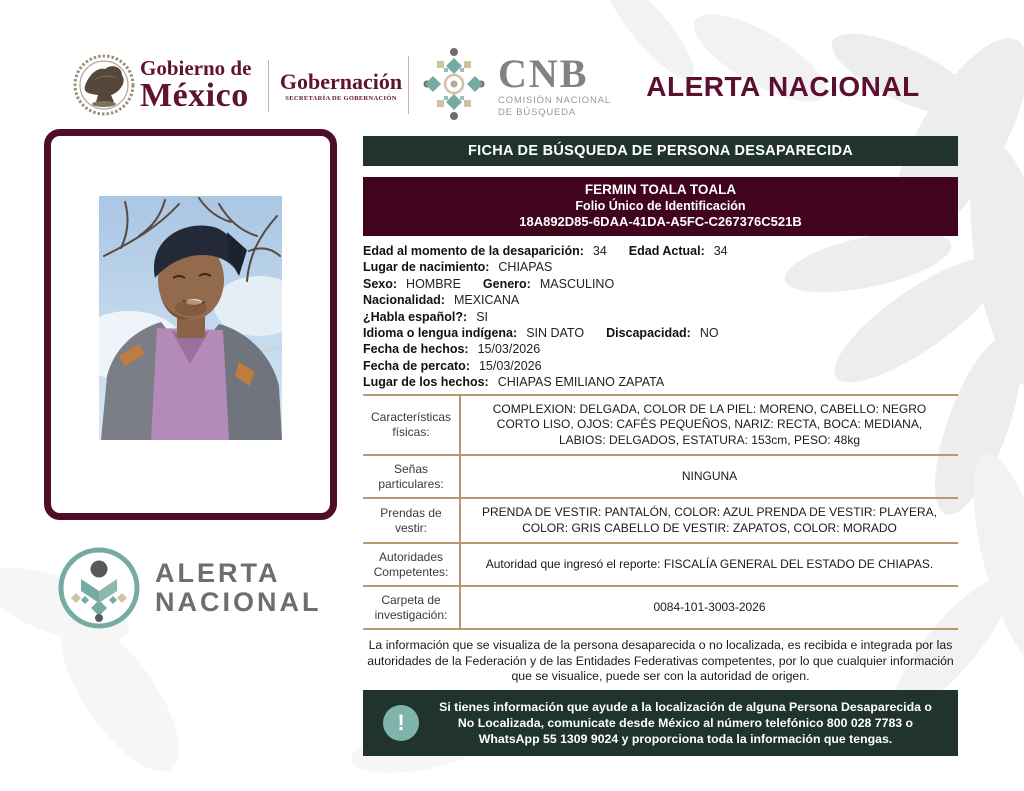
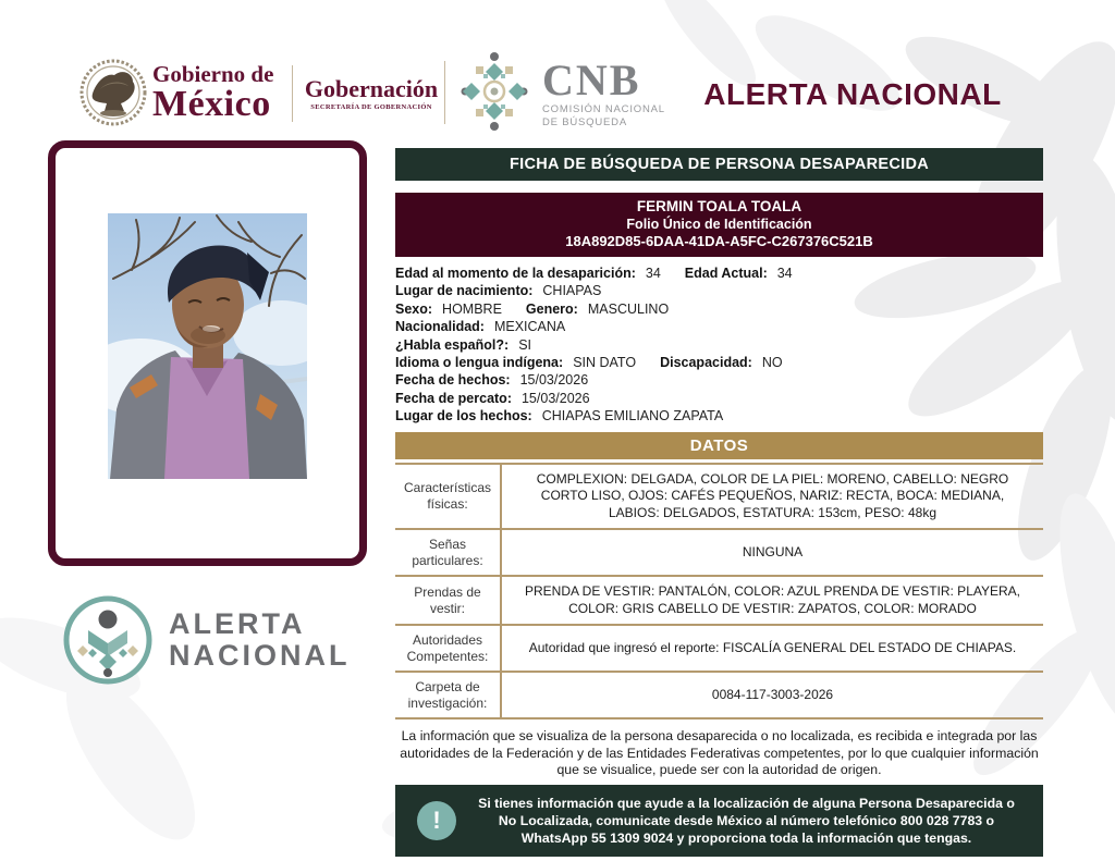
  Gobierno de
  México
  Gobernación
  CNB
  COMISIÓN NACIONAL
  DE BÚSQUEDA
  ALERTA NACIONAL
  ALERTA
  NACIONAL
  FICHA DE BÚSQUEDA DE PERSONA DESAPARECIDA
  FERMIN TOALA TOALA
  Folio Único de Identificación
  18A892D85-6DAA-41DA-A5FC-C267376C521B
  Edad al momento de la desaparición: 34 Edad Actual: 34
  Lugar de nacimiento: CHIAPAS
  Sexo: HOMBRE Genero: MASCULINO
  Nacionalidad: MEXICANA
  ¿Habla español?: SI
  Idioma o lengua indígena: SIN DATO Discapacidad: NO
  Fecha de hechos: 15/03/2026
  Fecha de percato: 15/03/2026
  Lugar de los hechos: CHIAPAS EMILIANO ZAPATA
+ DATOS
  Características físicas:
  COMPLEXION: DELGADA, COLOR DE LA PIEL: MORENO, CABELLO: NEGRO CORTO LISO, OJOS: CAFÉS PEQUEÑOS, NARIZ: RECTA, BOCA: MEDIANA, LABIOS: DELGADOS, ESTATURA: 153cm, PESO: 48kg
  Señas particulares:
  NINGUNA
  Prendas de vestir:
  PRENDA DE VESTIR: PANTALÓN, COLOR: AZUL PRENDA DE VESTIR: PLAYERA, COLOR: GRIS CABELLO DE VESTIR: ZAPATOS, COLOR: MORADO
  Autoridades Competentes:
  Autoridad que ingresó el reporte: FISCALÍA GENERAL DEL ESTADO DE CHIAPAS.
  Carpeta de investigación:
- 0084-101-3003-2026
+ 0084-117-3003-2026
  La información que se visualiza de la persona desaparecida o no localizada, es recibida e integrada por las autoridades de la Federación y de las Entidades Federativas competentes, por lo que cualquier información que se visualice, puede ser con la autoridad de origen.
  !
  Si tienes información que ayude a la localización de alguna Persona Desaparecida o No Localizada, comunicate desde México al número telefónico 800 028 7783 o WhatsApp 55 1309 9024 y proporciona toda la información que tengas.
